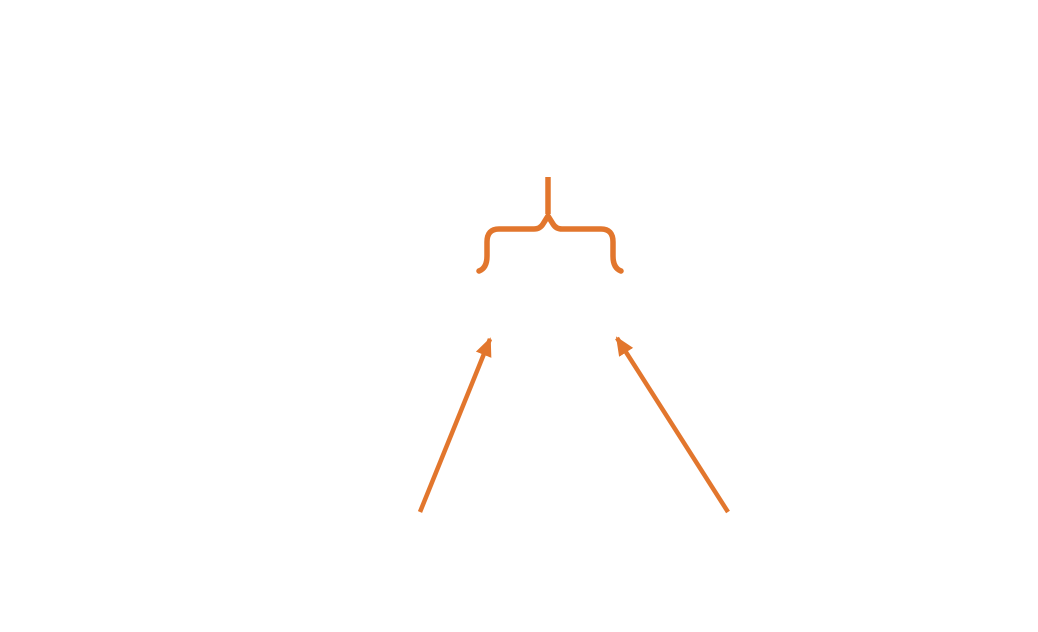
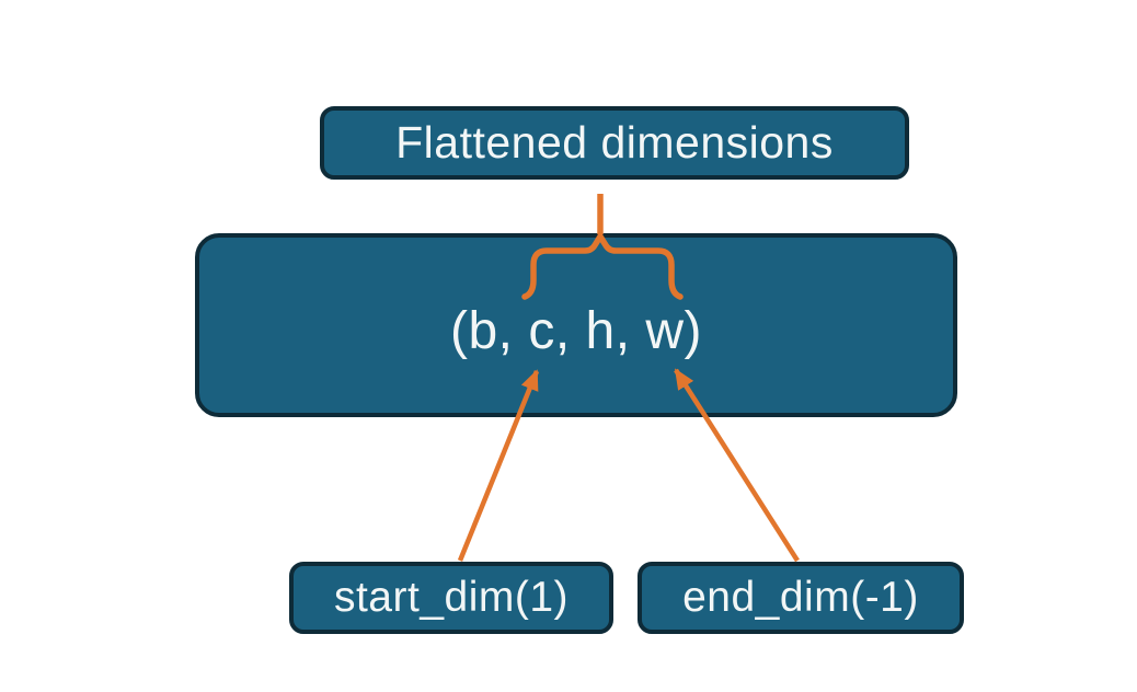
+ Flattened dimensions
+ (b, c, h, w)
+ start_dim(1)
+ end_dim(-1)
